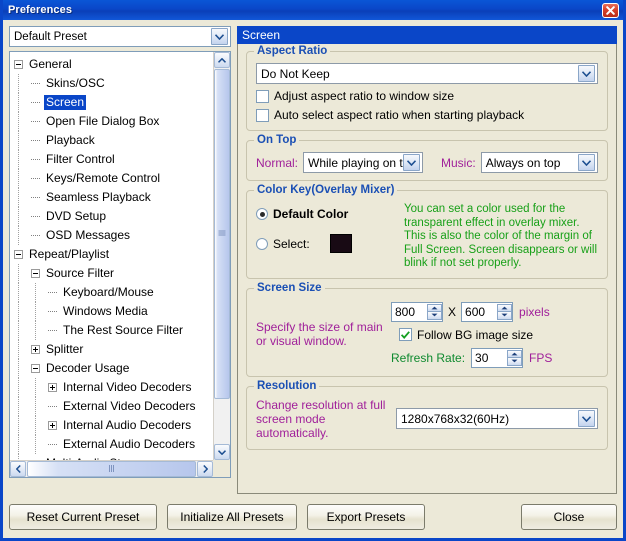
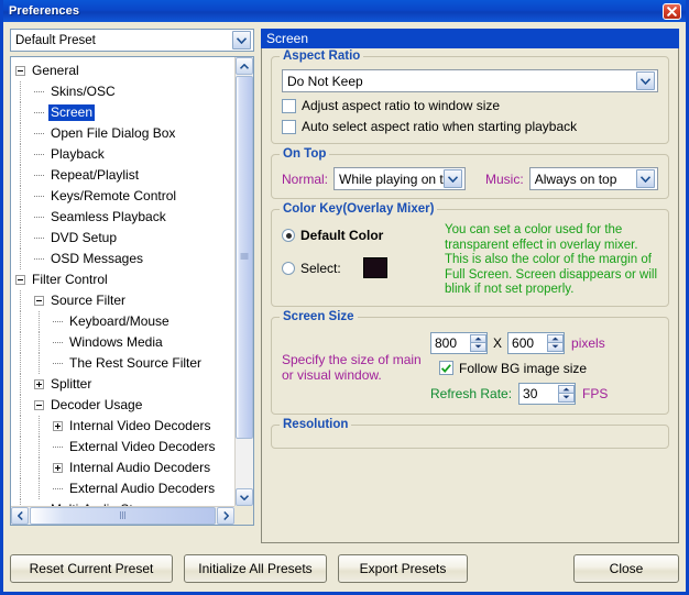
  Preferences
  Default Preset
  General
  Skins/OSC
  Screen
  Open File Dialog Box
  Playback
- Filter Control
+ Repeat/Playlist
  Keys/Remote Control
  Seamless Playback
  DVD Setup
  OSD Messages
- Repeat/Playlist
+ Filter Control
  Source Filter
  Keyboard/Mouse
  Windows Media
  The Rest Source Filter
  Splitter
  Decoder Usage
  Internal Video Decoders
  External Video Decoders
  Internal Audio Decoders
  External Audio Decoders
  Screen
  Aspect Ratio
  Do Not Keep
  Adjust aspect ratio to window size
  Auto select aspect ratio when starting playback
  On Top
  Normal:
  While playing on t
  Music:
  Always on top
  Color Key(Overlay Mixer)
  Default Color
  Select:
  You can set a color used for the transparent effect in overlay mixer. This is also the color of the margin of Full Screen. Screen disappears or will blink if not set properly.
  Screen Size
  Specify the size of main or visual window.
  800
  X
  600
  pixels
  Follow BG image size
  Refresh Rate:
  30
  FPS
  Resolution
- Change resolution at full screen mode automatically.
- 1280x768x32(60Hz)
  Reset Current Preset
  Initialize All Presets
  Export Presets
  Close
